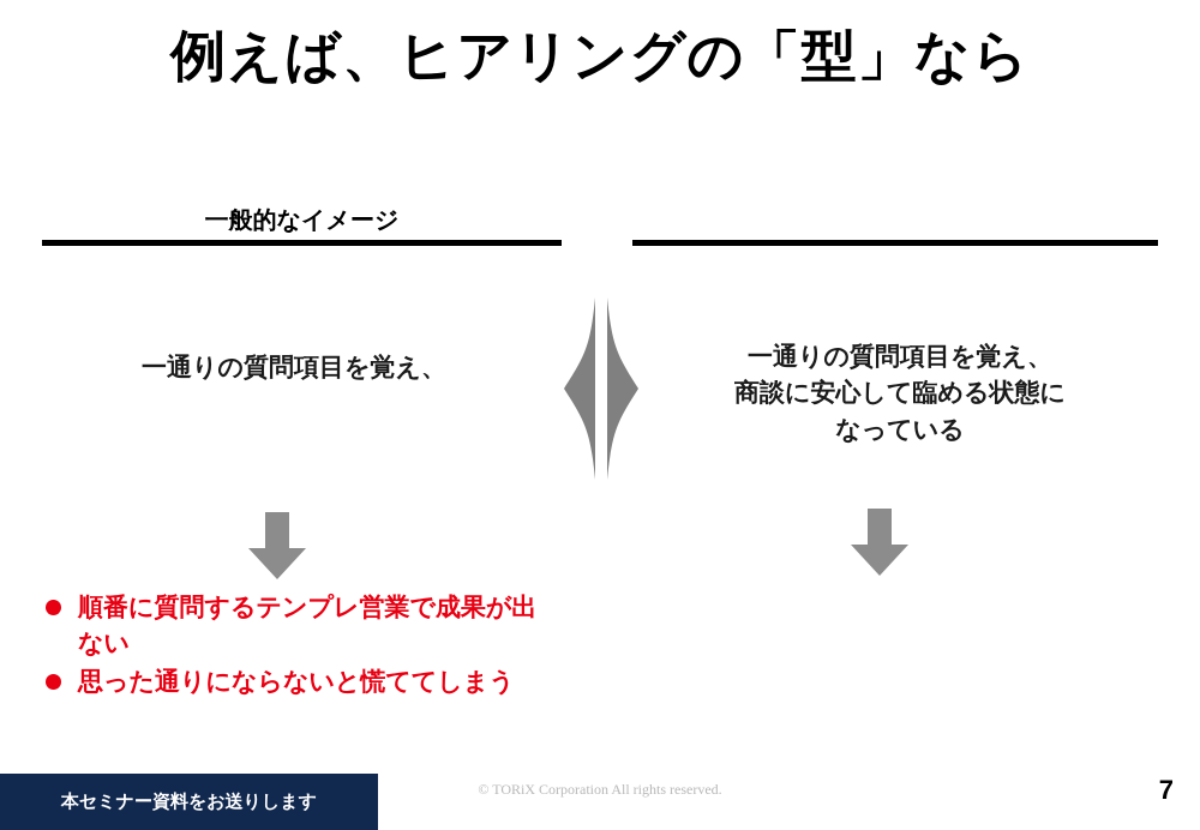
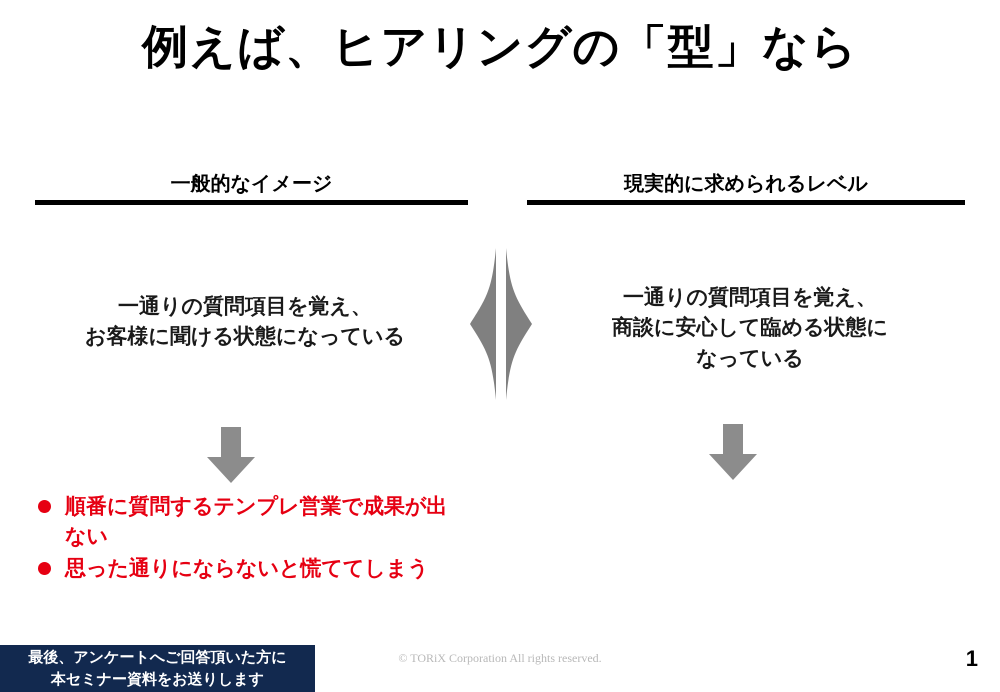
  例えば、ヒアリングの「型」なら
  一般的なイメージ
+ 現実的に求められるレベル
  一通りの質問項目を覚え、
+ お客様に聞ける状態になっている
  一通りの質問項目を覚え、
  商談に安心して臨める状態に
  なっている
  順番に質問するテンプレ営業で成果が出ない
  思った通りにならないと慌ててしまう
  © TORiX Corporation All rights reserved.
+ 最後、アンケートへご回答頂いた方に
  本セミナー資料をお送りします
- 7
+ 1
